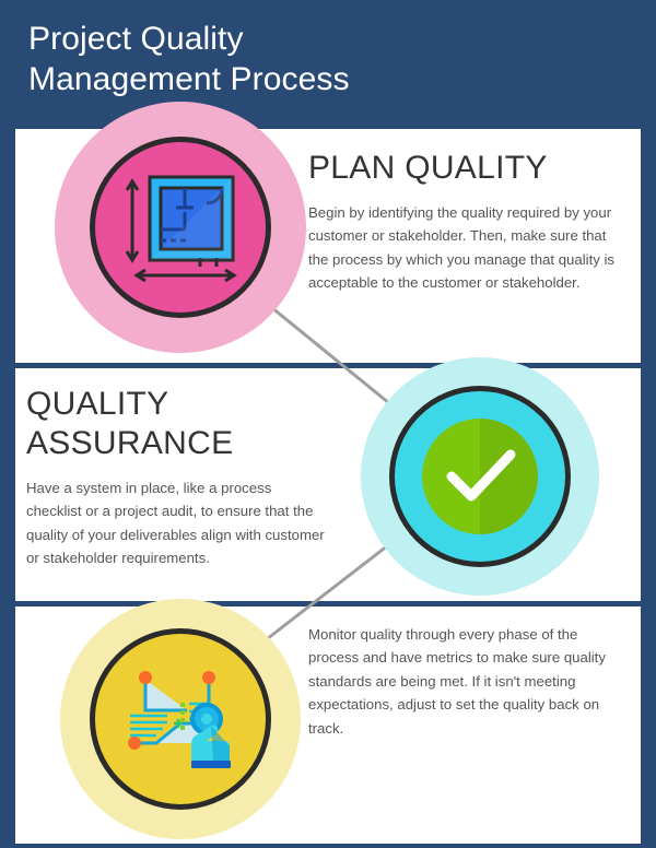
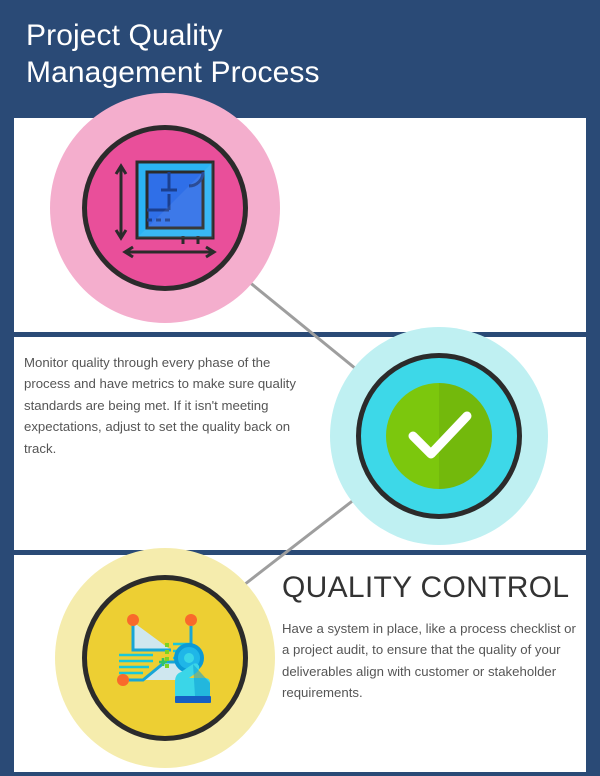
  Project Quality
  Management Process
- PLAN QUALITY
- Begin by identifying the quality required by your customer or stakeholder. Then, make sure that the process by which you manage that quality is acceptable to the customer or stakeholder.
- QUALITY ASSURANCE
- Have a system in place, like a process checklist or a project audit, to ensure that the quality of your deliverables align with customer or stakeholder requirements.
+ Monitor quality through every phase of the process and have metrics to make sure quality standards are being met. If it isn't meeting expectations, adjust to set the quality back on track.
+ QUALITY CONTROL
- Monitor quality through every phase of the process and have metrics to make sure quality standards are being met. If it isn't meeting expectations, adjust to set the quality back on track.
+ Have a system in place, like a process checklist or a project audit, to ensure that the quality of your deliverables align with customer or stakeholder requirements.
